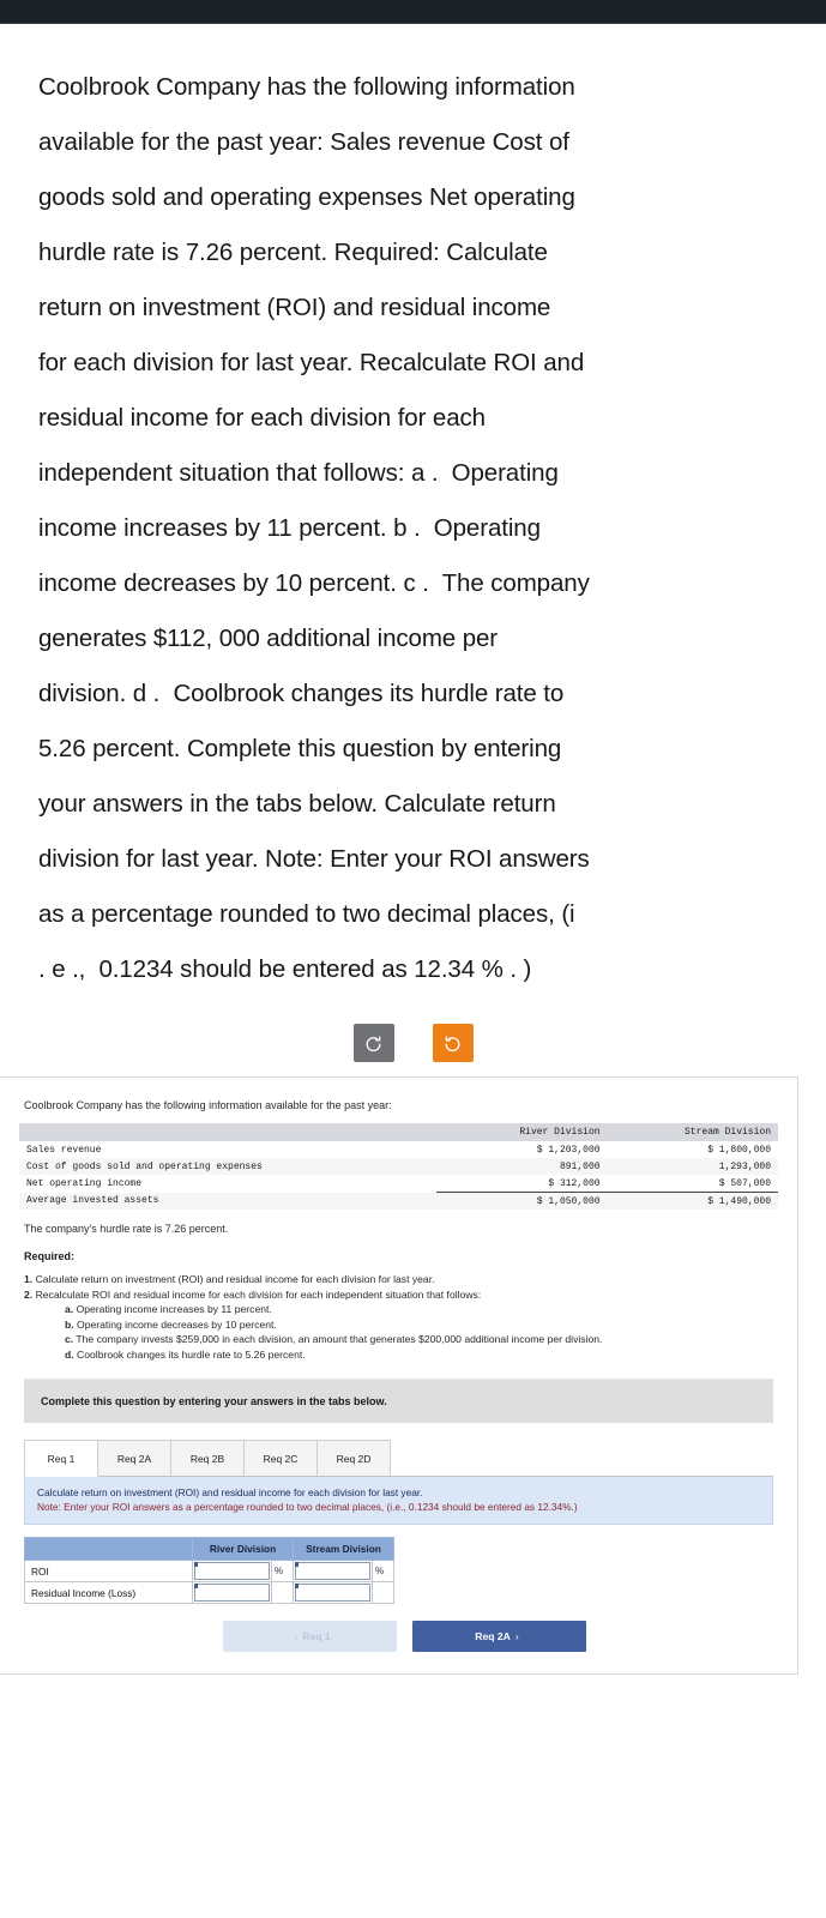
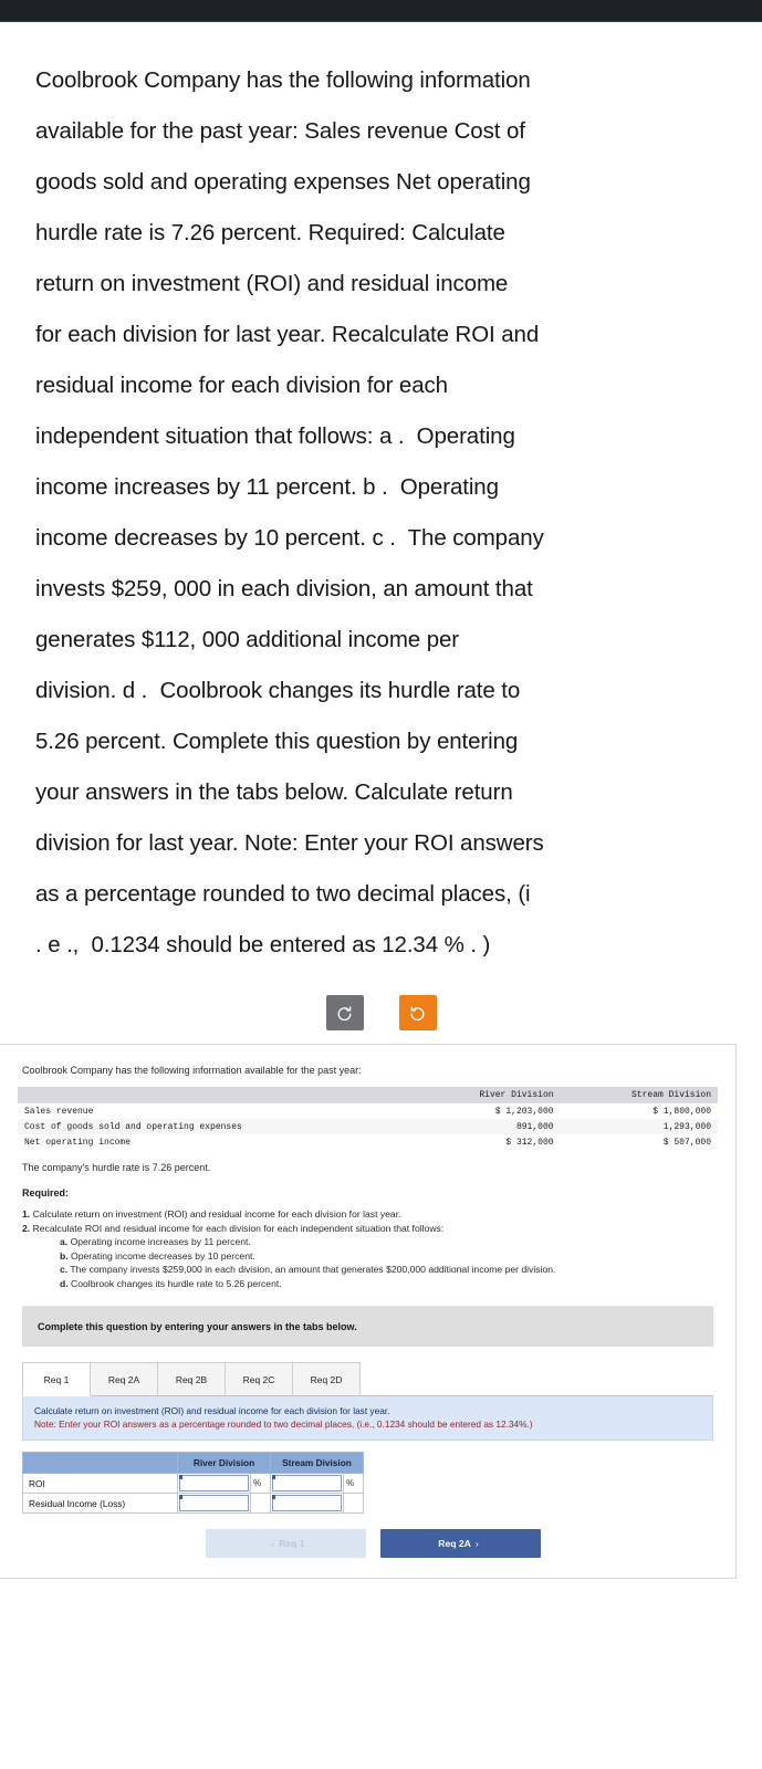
  Coolbrook Company has the following information
  available for the past year: Sales revenue Cost of
  goods sold and operating expenses Net operating
  hurdle rate is 7.26 percent. Required: Calculate
  return on investment (ROI) and residual income
  for each division for last year. Recalculate ROI and
  residual income for each division for each
  independent situation that follows: a . Operating
  income increases by 11 percent. b . Operating
  income decreases by 10 percent. c . The company
+ invests $259, 000 in each division, an amount that
  generates $112, 000 additional income per
  division. d . Coolbrook changes its hurdle rate to
  5.26 percent. Complete this question by entering
  your answers in the tabs below. Calculate return
  division for last year. Note: Enter your ROI answers
  as a percentage rounded to two decimal places, (i
  . e ., 0.1234 should be entered as 12.34 % . )
  Coolbrook Company has the following information available for the past year:
  	River Division	Stream Division
  Sales revenue	$ 1,203,000	$ 1,800,000
  Cost of goods sold and operating expenses	891,000	1,293,000
  Net operating income	$ 312,000	$ 507,000
- Average invested assets	$ 1,050,000	$ 1,490,000
  The company's hurdle rate is 7.26 percent.
  Required:
  1. Calculate return on investment (ROI) and residual income for each division for last year.
  2. Recalculate ROI and residual income for each division for each independent situation that follows:
  a. Operating income increases by 11 percent.
  b. Operating income decreases by 10 percent.
  c. The company invests $259,000 in each division, an amount that generates $200,000 additional income per division.
  d. Coolbrook changes its hurdle rate to 5.26 percent.
  Complete this question by entering your answers in the tabs below.
  Req 1
  Req 2A
  Req 2B
  Req 2C
  Req 2D
  Calculate return on investment (ROI) and residual income for each division for last year.
  Note: Enter your ROI answers as a percentage rounded to two decimal places, (i.e., 0.1234 should be entered as 12.34%.)
  	River Division	Stream Division
  ROI		%		%
  Residual Income (Loss)
  ‹ Req 1
  Req 2A ›
